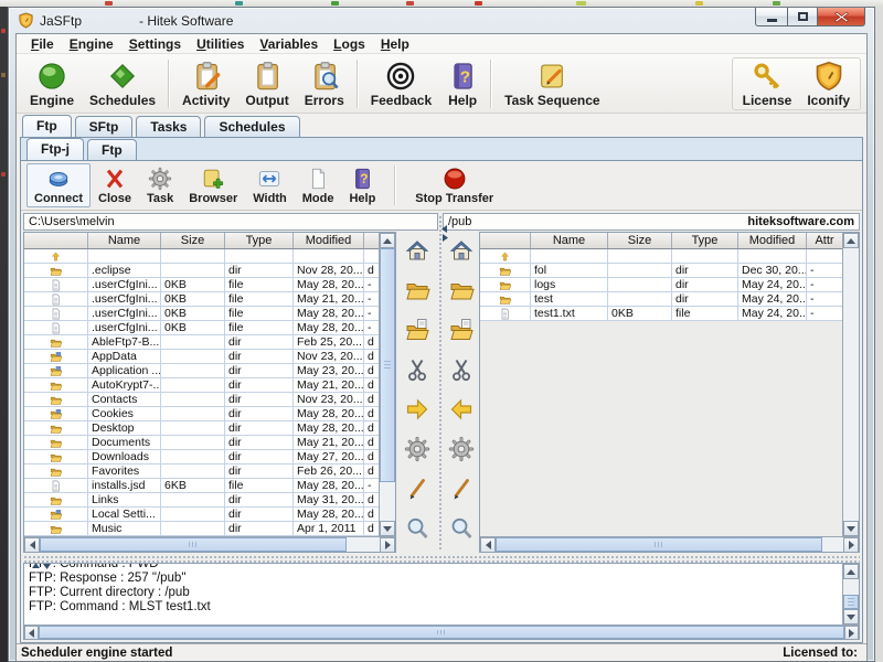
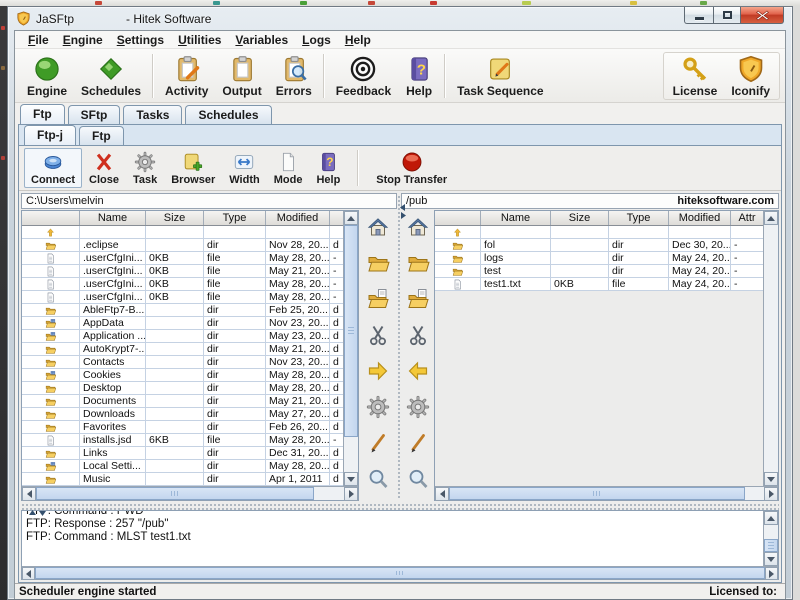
  JaSFtp
  - Hitek Software
  File
  Engine
  Settings
  Utilities
  Variables
  Logs
  Help
  Engine
  Schedules
  Activity
  Output
  Errors
  Feedback
  ?
  Help
  Task Sequence
  License
  Iconify
  Ftp
  SFtp
  Tasks
  Schedules
  Ftp-j
  Ftp
  Connect
  Close
  Task
  Browser
  Width
  Mode
  ?
  Help
  Stop Transfer
  C:\Users\melvin
  Name
  Size
  Type
  Modified
  .eclipse
  dir
  Nov 28, 20...
  d
  .userCfgIni...
  0KB
  file
  May 28, 20...
  -
  .userCfgIni...
  0KB
  file
  May 21, 20...
  -
  .userCfgIni...
  0KB
  file
  May 28, 20...
  -
  .userCfgIni...
  0KB
  file
  May 28, 20...
  -
  AbleFtp7-B...
  dir
  Feb 25, 20...
  d
  AppData
  dir
  Nov 23, 20...
  d
  Application ...
  dir
  May 23, 20...
  d
  AutoKrypt7-...
  dir
  May 21, 20...
  d
  Contacts
  dir
  Nov 23, 20...
  d
  Cookies
  dir
  May 28, 20...
  d
  Desktop
  dir
  May 28, 20...
  d
  Documents
  dir
  May 21, 20...
  d
  Downloads
  dir
  May 27, 20...
  d
  Favorites
  dir
  Feb 26, 20...
  d
  installs.jsd
  6KB
  file
  May 28, 20...
  -
  Links
  dir
- May 31, 20...
+ Dec 31, 20...
  d
  Local Setti...
  dir
  May 28, 20...
  d
  Music
  dir
  Apr 1, 2011
  d
  /pub
  hiteksoftware.com
  Name
  Size
  Type
  Modified
  Attr
  fol
  dir
  Dec 30, 20...
  -
  logs
  dir
  May 24, 20..
  -
  test
  dir
  May 24, 20..
  -
  test1.txt
  0KB
  file
  May 24, 20..
  -
  FT: Command : PWD
  FTP: Response : 257 "/pub"
- FTP: Current directory : /pub
  FTP: Command : MLST test1.txt
  Scheduler engine started
  Licensed to:
